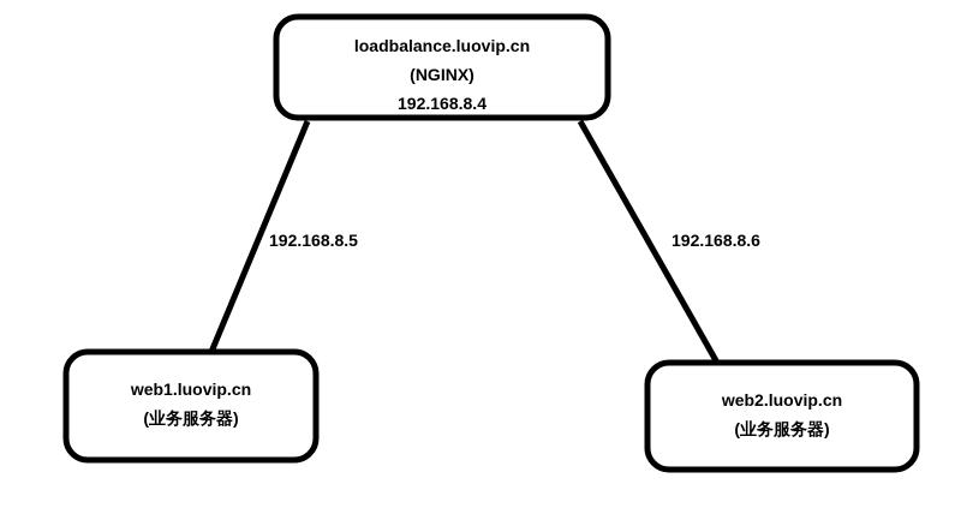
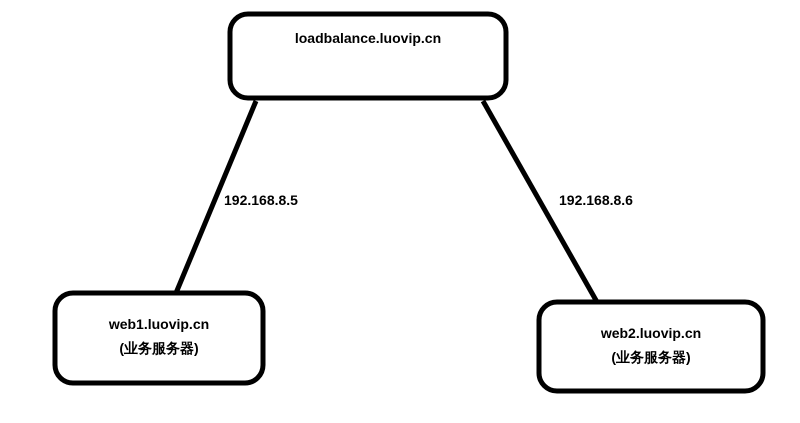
  loadbalance.luovip.cn
- (NGINX)
- 192.168.8.4
  web1.luovip.cn
  (业务服务器)
  web2.luovip.cn
  (业务服务器)
  192.168.8.5
  192.168.8.6
